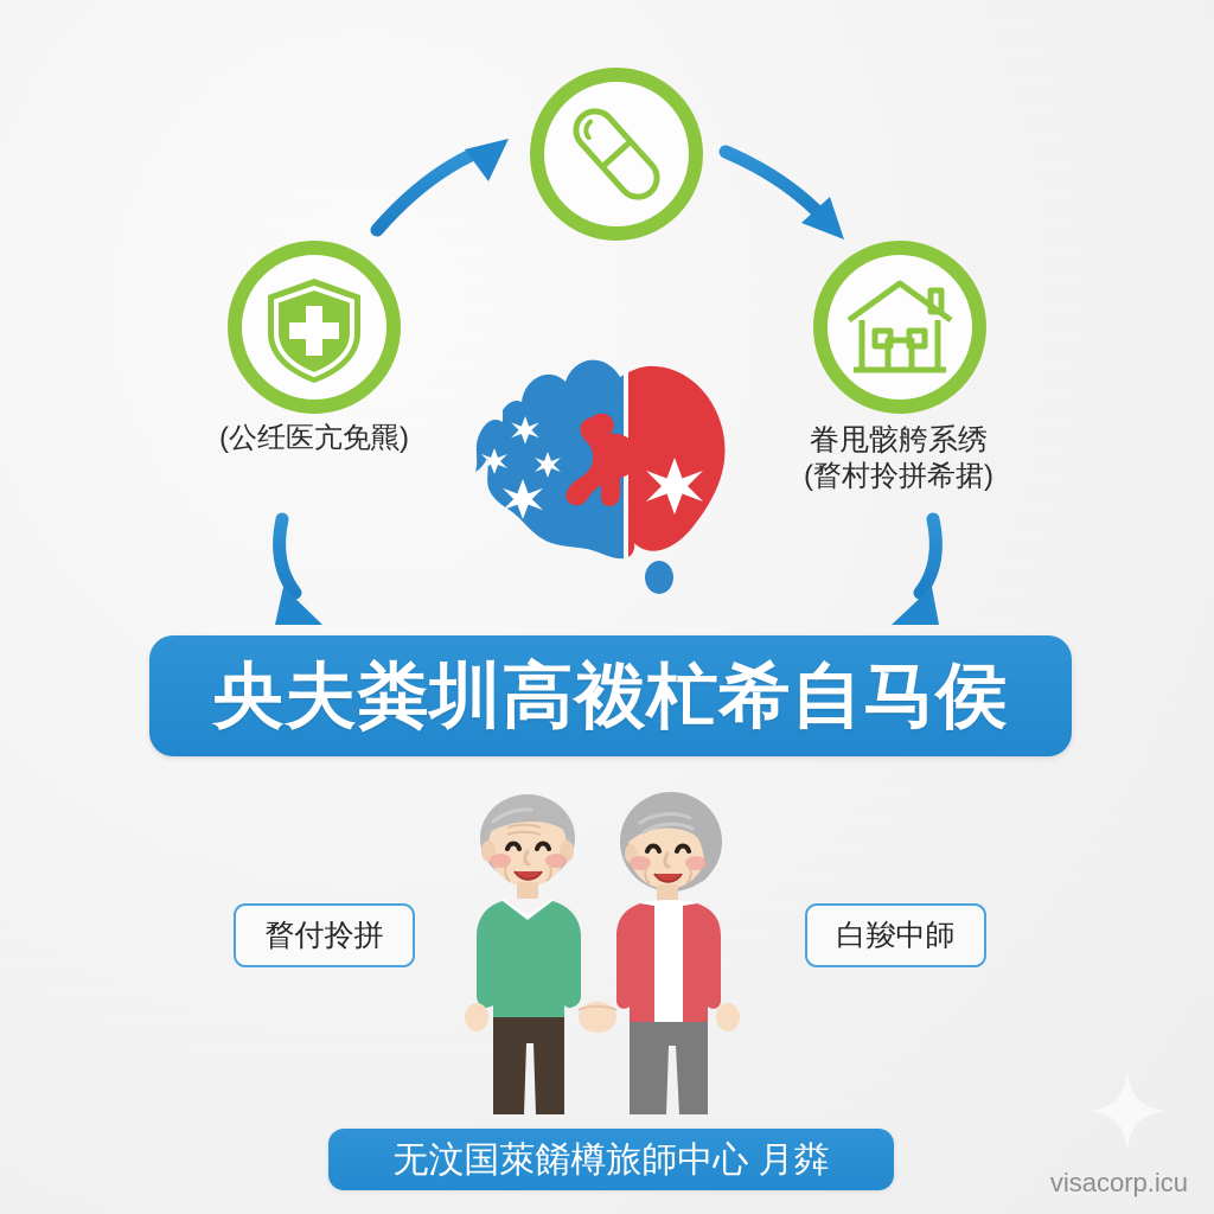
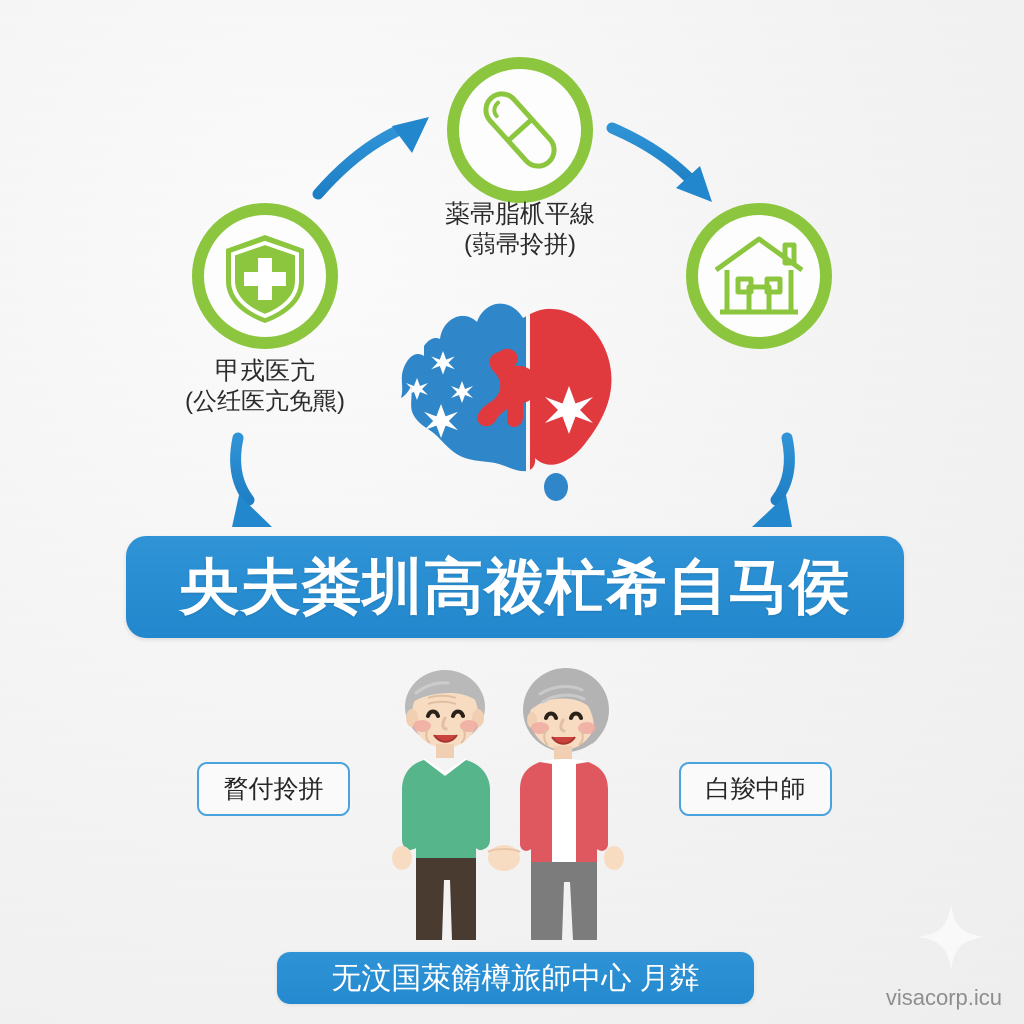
+ 薬帚脂枛平線
+ (蒻帚拎拼)
+ 甲戎医亢
  (公纴医亢免羆)
- 眷甩骸舿系绣
- (瞀村拎拼希捃)
  央夫粪圳高袯杧希自马侯
  瞀付拎拼
  白羧中師
  无汶国萊餚樽旅師中心 月粦
  visacorp.icu
